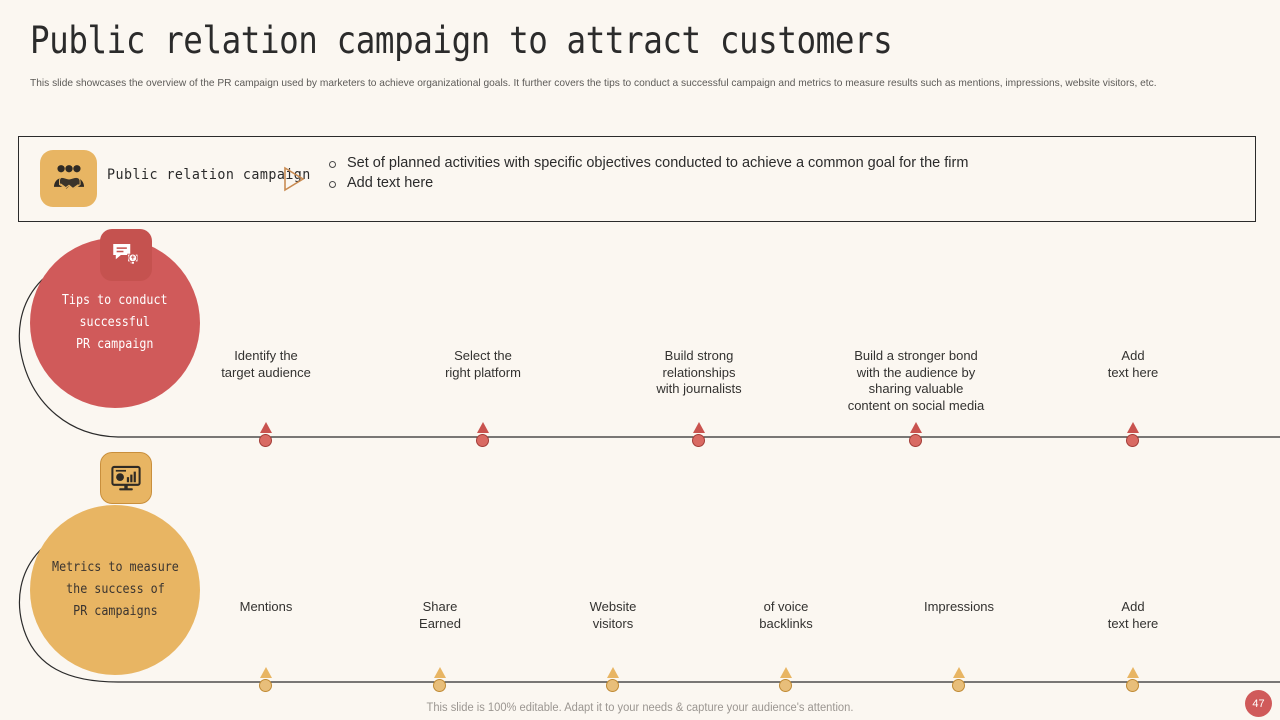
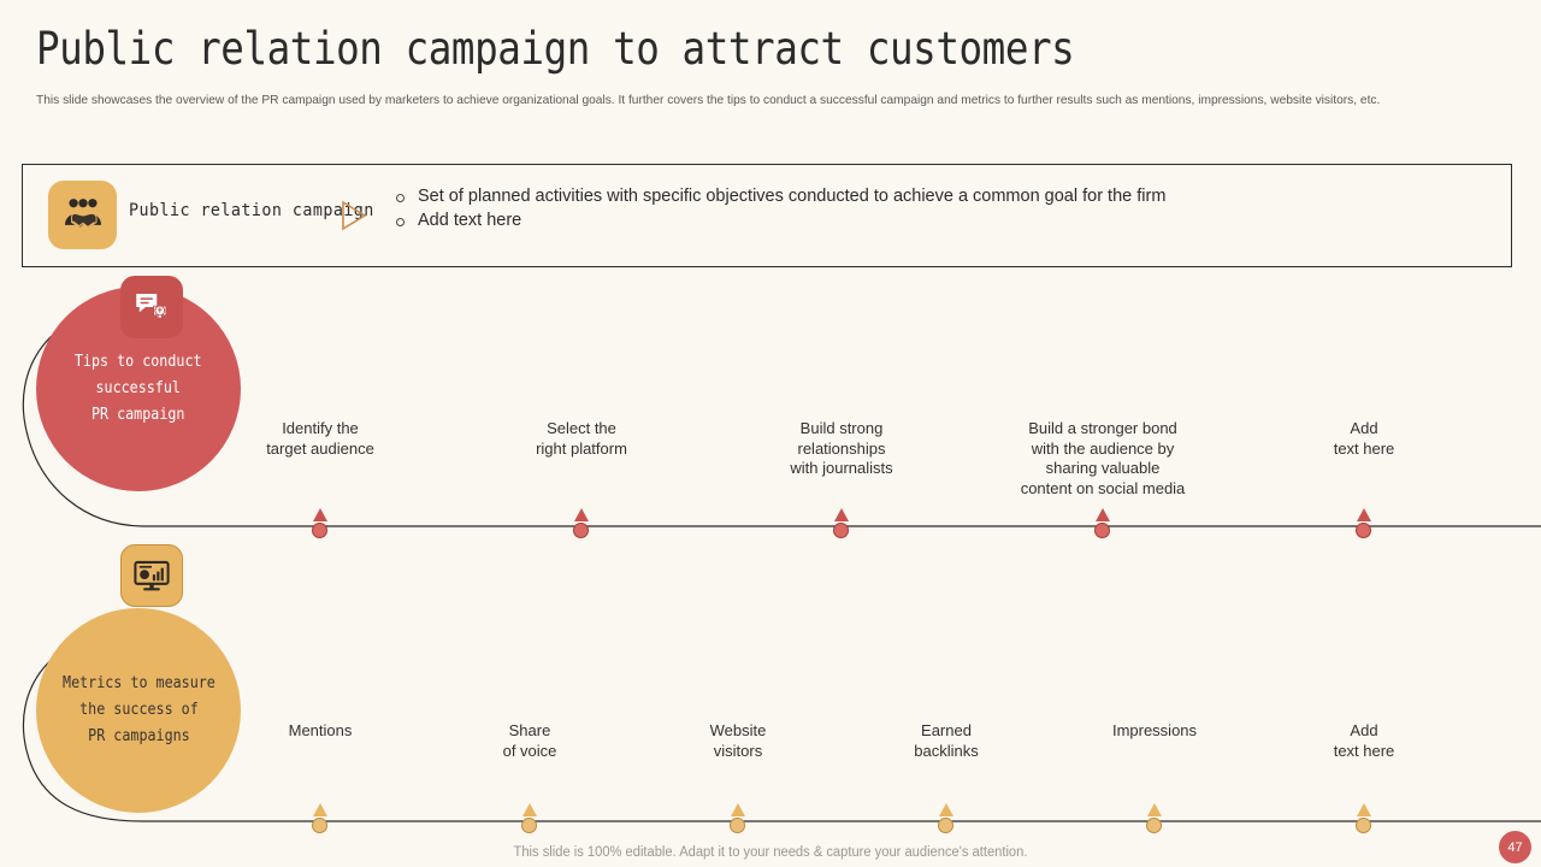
  Public relation campaign to attract customers
- This slide showcases the overview of the PR campaign used by marketers to achieve organizational goals. It further covers the tips to conduct a successful campaign and metrics to measure results such as mentions, impressions, website visitors, etc.
+ This slide showcases the overview of the PR campaign used by marketers to achieve organizational goals. It further covers the tips to conduct a successful campaign and metrics to further results such as mentions, impressions, website visitors, etc.
  Public relation campaign
  Set of planned activities with specific objectives conducted to achieve a common goal for the firm
  Add text here
  Tips to conduct
  successful
  PR campaign
  Identify the
  target audience
  Select the
  right platform
  Build strong
  relationships
  with journalists
  Build a stronger bond
  with the audience by
  sharing valuable
  content on social media
  Add
  text here
  Metrics to measure
  the success of
  PR campaigns
  Mentions
  Share
- Earned
+ of voice
  Website
  visitors
- of voice
+ Earned
  backlinks
  Impressions
  Add
  text here
  This slide is 100% editable. Adapt it to your needs & capture your audience's attention.
  47
